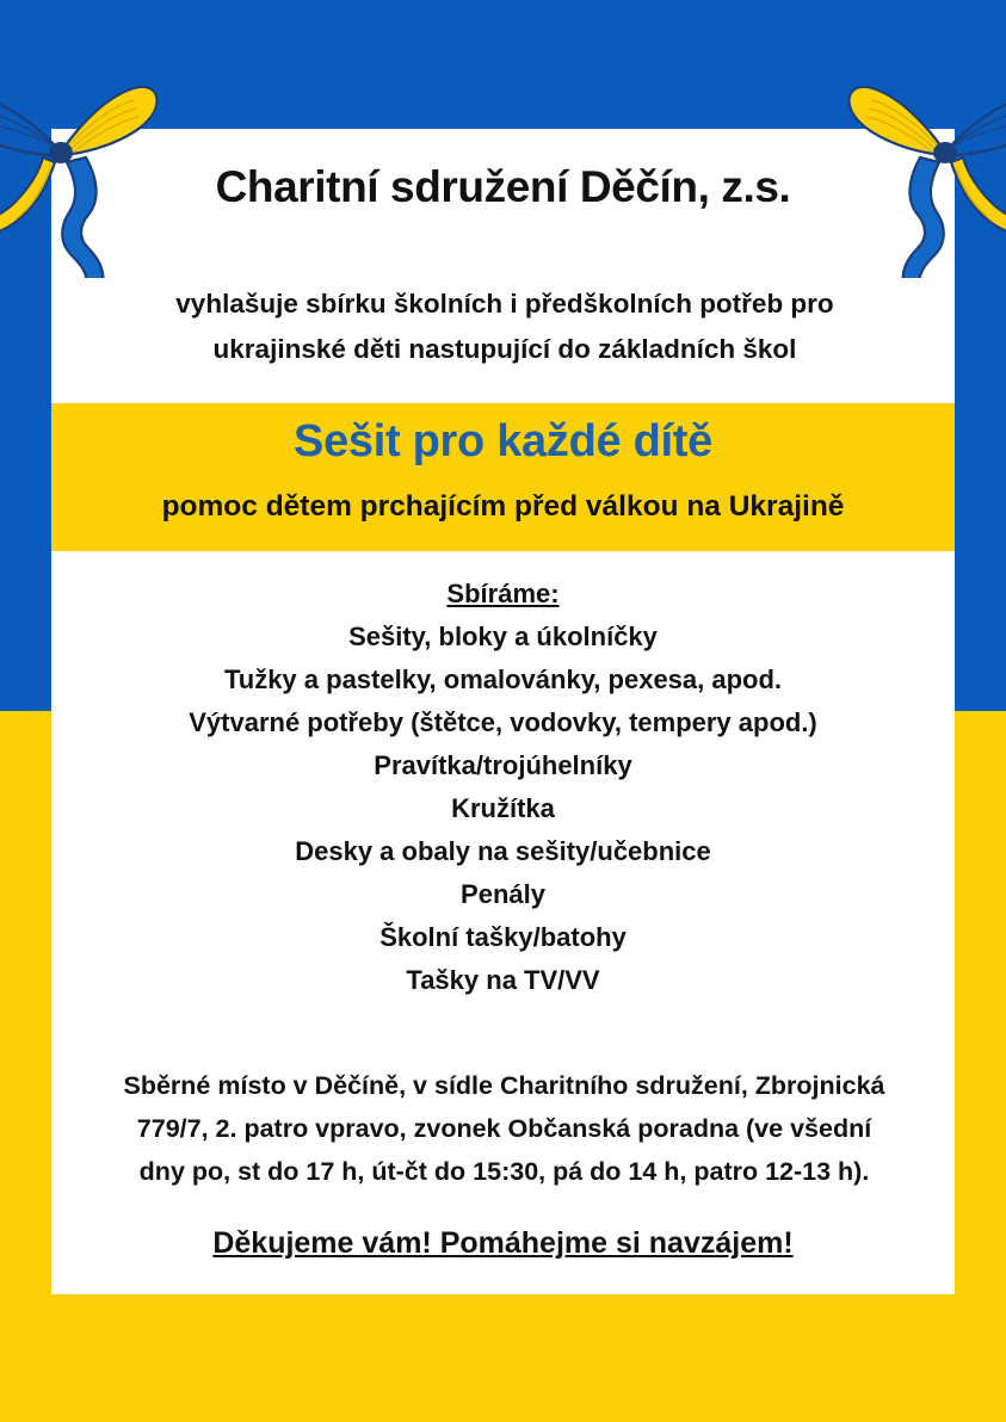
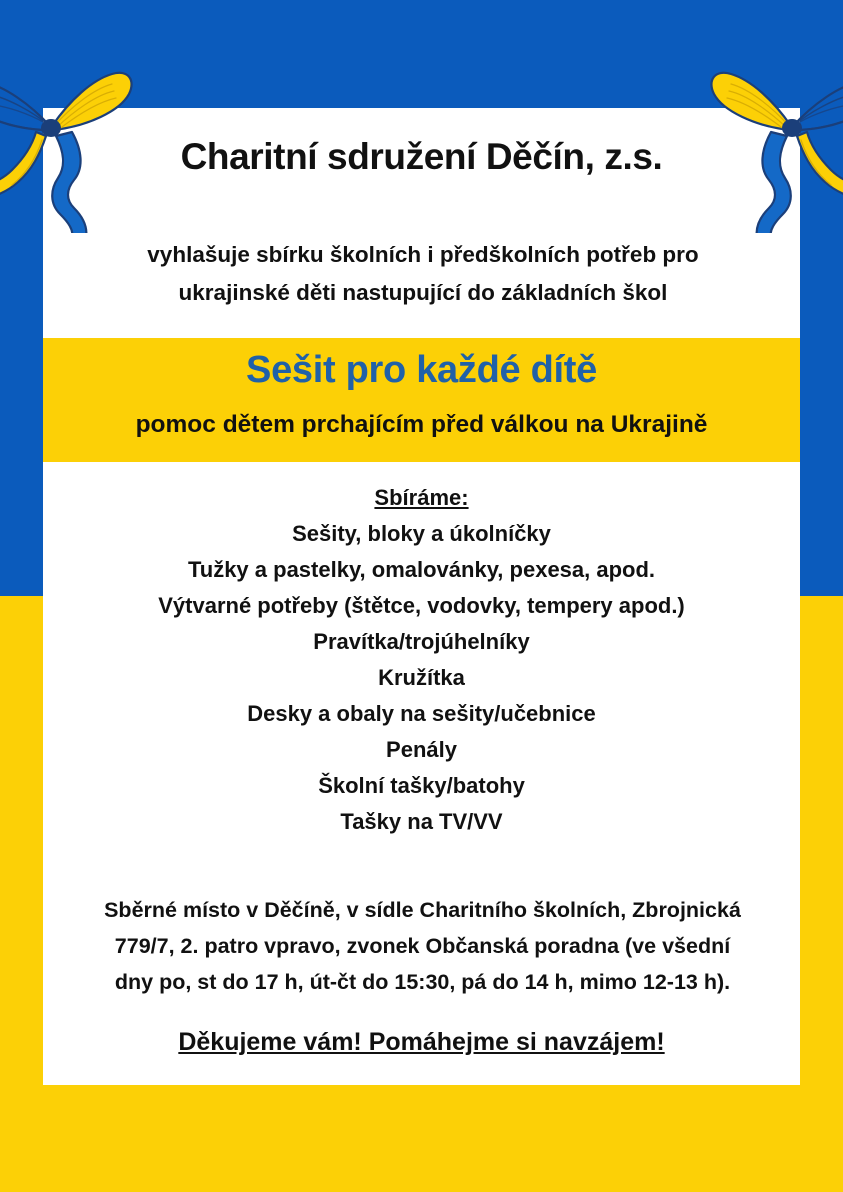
  Charitní sdružení Děčín, z.s.
  vyhlašuje sbírku školních i předškolních potřeb pro
  ukrajinské děti nastupující do základních škol
  Sešit pro každé dítě
  pomoc dětem prchajícím před válkou na Ukrajině
  Sbíráme:
  Sešity, bloky a úkolníčky
  Tužky a pastelky, omalovánky, pexesa, apod.
  Výtvarné potřeby (štětce, vodovky, tempery apod.)
  Pravítka/trojúhelníky
  Kružítka
  Desky a obaly na sešity/učebnice
  Penály
  Školní tašky/batohy
  Tašky na TV/VV
- Sběrné místo v Děčíně, v sídle Charitního sdružení, Zbrojnická
+ Sběrné místo v Děčíně, v sídle Charitního školních, Zbrojnická
  779/7, 2. patro vpravo, zvonek Občanská poradna (ve všední
- dny po, st do 17 h, út-čt do 15:30, pá do 14 h, patro 12-13 h).
+ dny po, st do 17 h, út-čt do 15:30, pá do 14 h, mimo 12-13 h).
  Děkujeme vám! Pomáhejme si navzájem!
